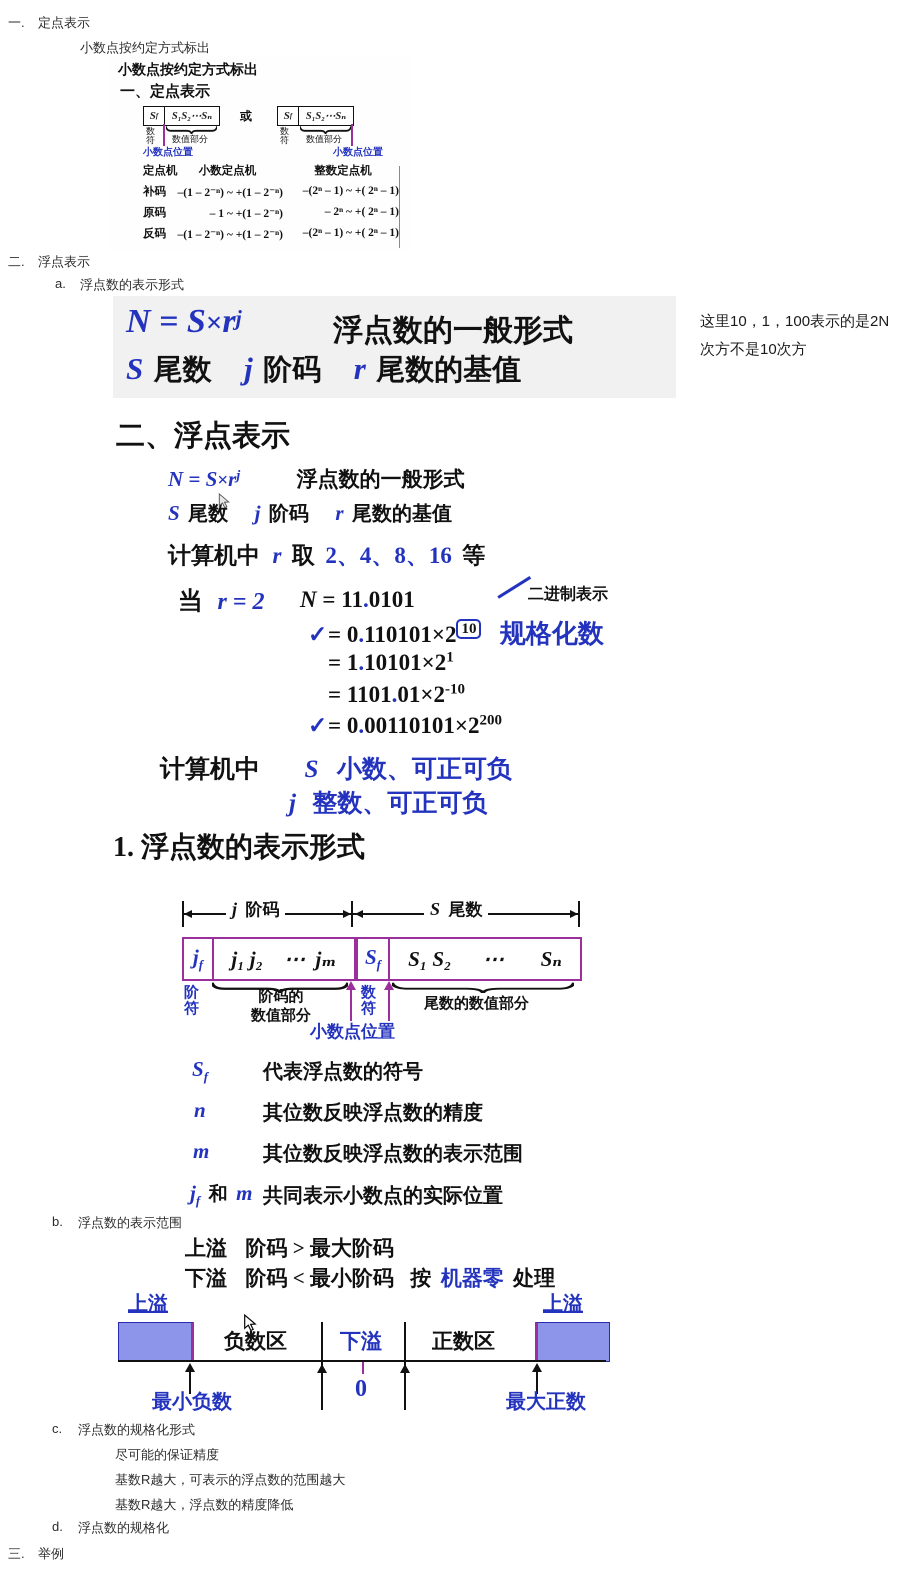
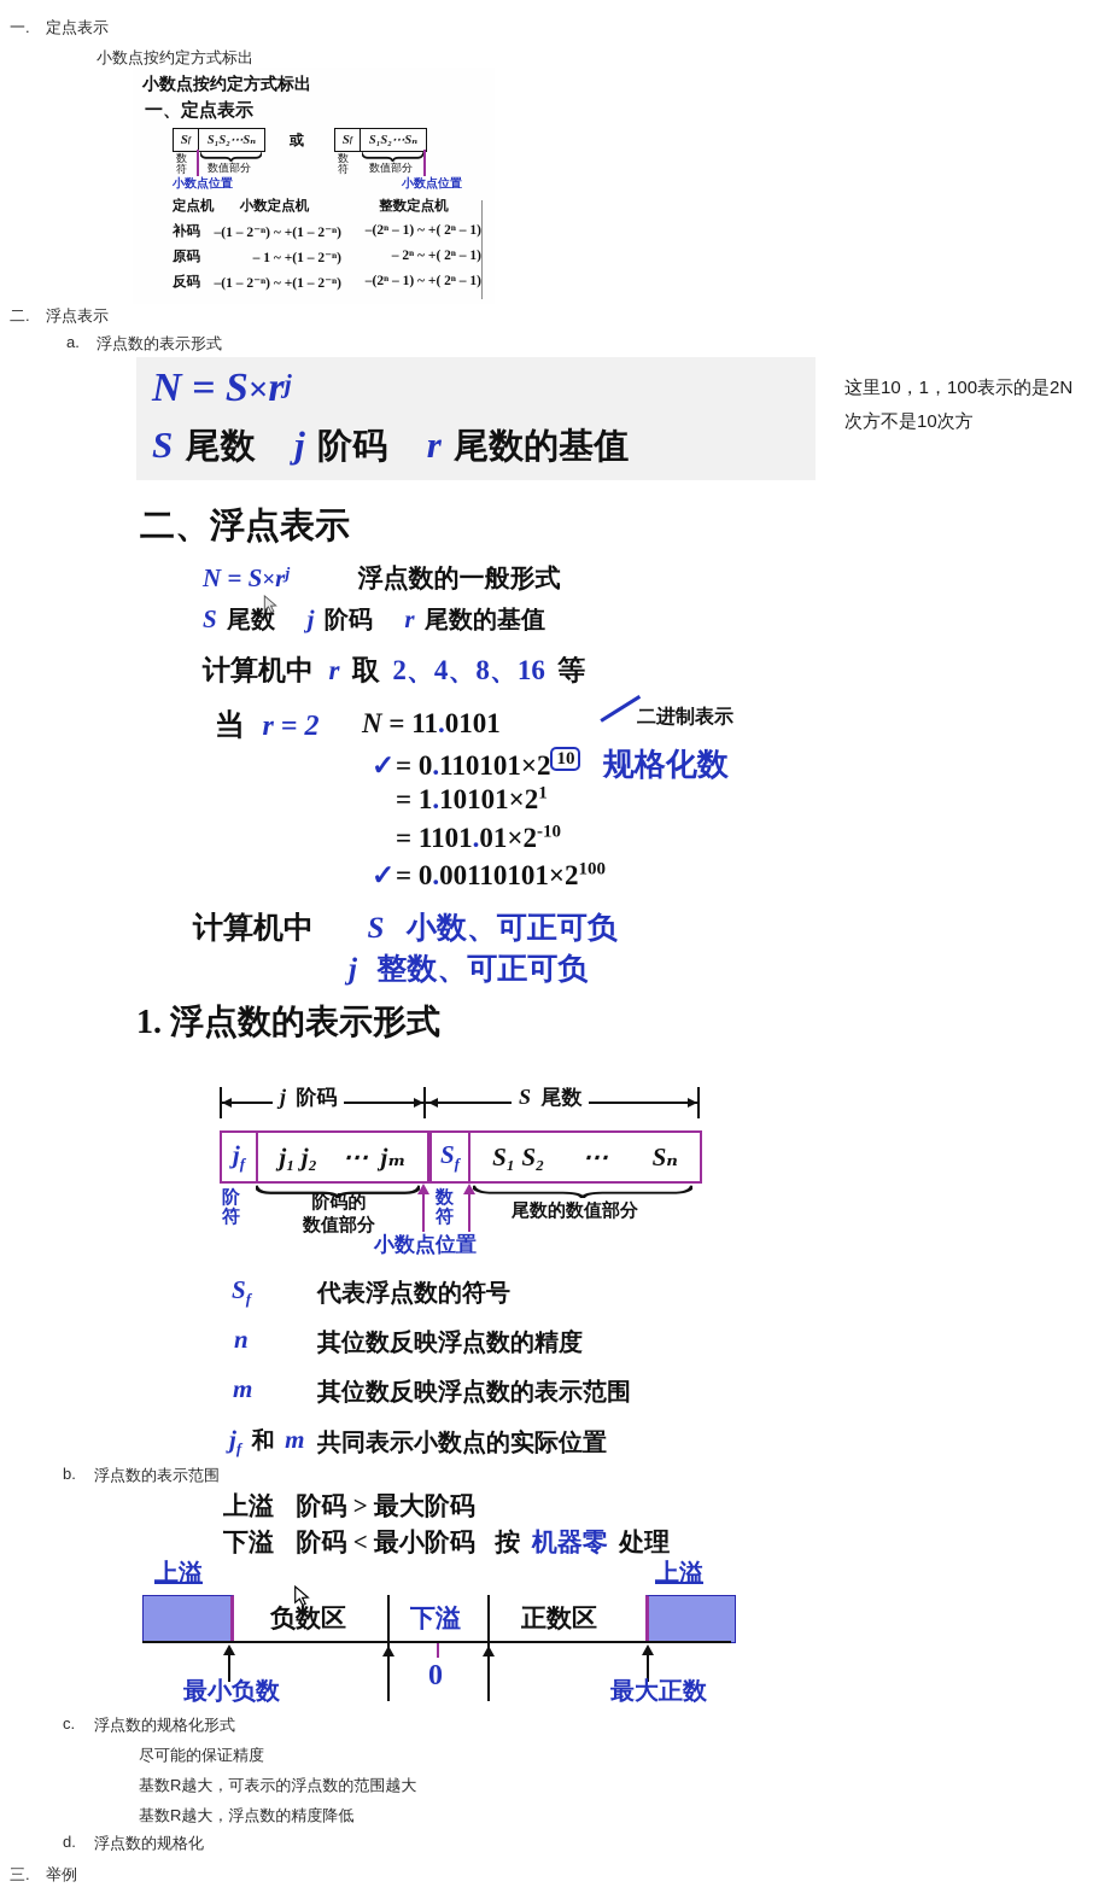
  一.
  定点表示
  小数点按约定方式标出
  小数点按约定方式标出
  一、定点表示
  S
  S₁S₂⋯Sₙ
  数符
  数值部分
  小数点位置
  或
  S
  S₁S₂⋯Sₙ
  数符
  数值部分
  小数点位置
  定点机
  小数定点机
  整数定点机
  补码
  –(1 – 2⁻ⁿ) ~ +(1 – 2⁻ⁿ)
  –(2ⁿ – 1) ~ +( 2ⁿ – 1)
  原码
  – 1 ~ +(1 – 2⁻ⁿ)
  – 2ⁿ ~ +( 2ⁿ – 1)
  反码
  –(1 – 2⁻ⁿ) ~ +(1 – 2⁻ⁿ)
  –(2ⁿ – 1) ~ +( 2ⁿ – 1)
  二.
  浮点表示
  a.
  浮点数的表示形式
  N = S×rj
- 浮点数的一般形式
  S 尾数 j 阶码 r 尾数的基值
  这里10，1，100表示的是2N次方不是10次方
  二、浮点表示
  N = S×rj 浮点数的一般形式
  S 尾数 j 阶码 r 尾数的基值
  计算机中 r 取 2、4、8、16 等
  当 r = 2
  N = 11.0101
  二进制表示
  ✓= 0.110101×2 10 规格化数
  = 1.10101×21
  = 1101.01×2-10
- ✓= 0.00110101×2200
+ ✓= 0.00110101×2100
  计算机中 S 小数、可正可负
  j 整数、可正可负
  1. 浮点数的表示形式
  j 阶码
  S 尾数
  jf
  j₁ j₂ ⋯ jₘ
  Sf
  S₁ S₂ ⋯ Sₙ
  阶符
  阶码的
  数值部分
  数符
  尾数的数值部分
  小数点位置
  Sf
  代表浮点数的符号
  n
  其位数反映浮点数的精度
  m
  其位数反映浮点数的表示范围
  jf 和 m
  共同表示小数点的实际位置
  b.
  浮点数的表示范围
  上溢 阶码 > 最大阶码
  下溢 阶码 < 最小阶码 按 机器零 处理
  上溢
  上溢
  负数区
  下溢
  正数区
  0
  最小负数
  最大正数
  c.
  浮点数的规格化形式
  尽可能的保证精度
  基数R越大，可表示的浮点数的范围越大
  基数R越大，浮点数的精度降低
  d.
  浮点数的规格化
  三.
  举例
